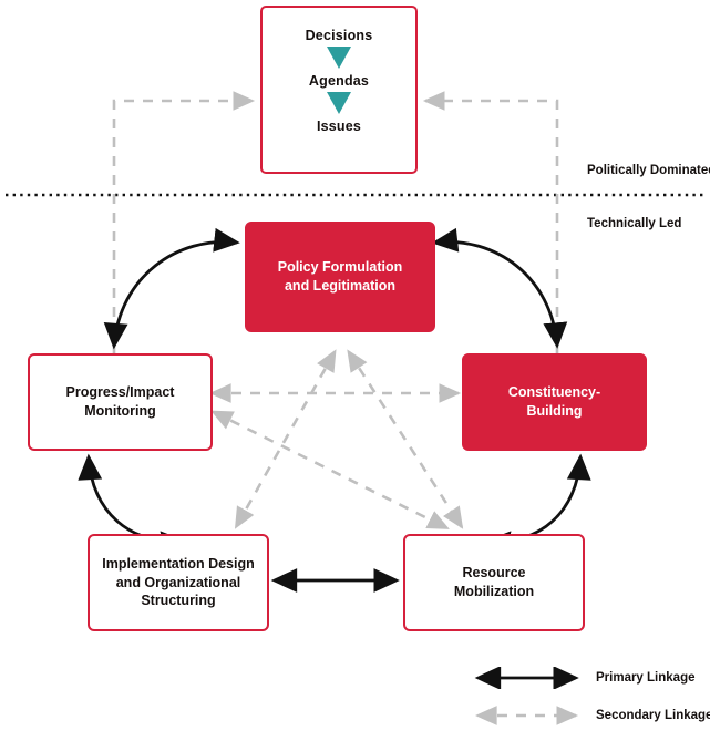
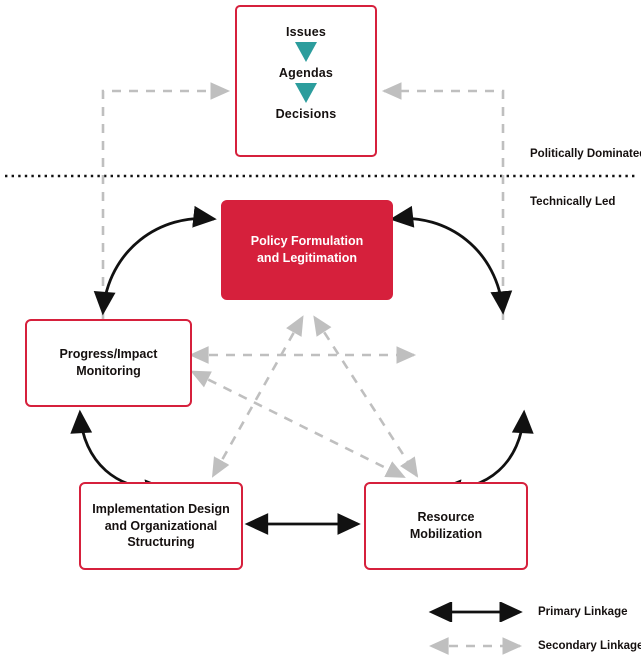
- Decisions
+ Issues
  Agendas
- Issues
+ Decisions
  Politically Dominate
  Technically Led
  Policy Formulation
  and Legitimation
  Progress/Impact
  Monitoring
- Constituency-
- Building
  Implementation Design
  and Organizational
  Structuring
  Resource
  Mobilization
  Primary Linkage
  Secondary Linkage
